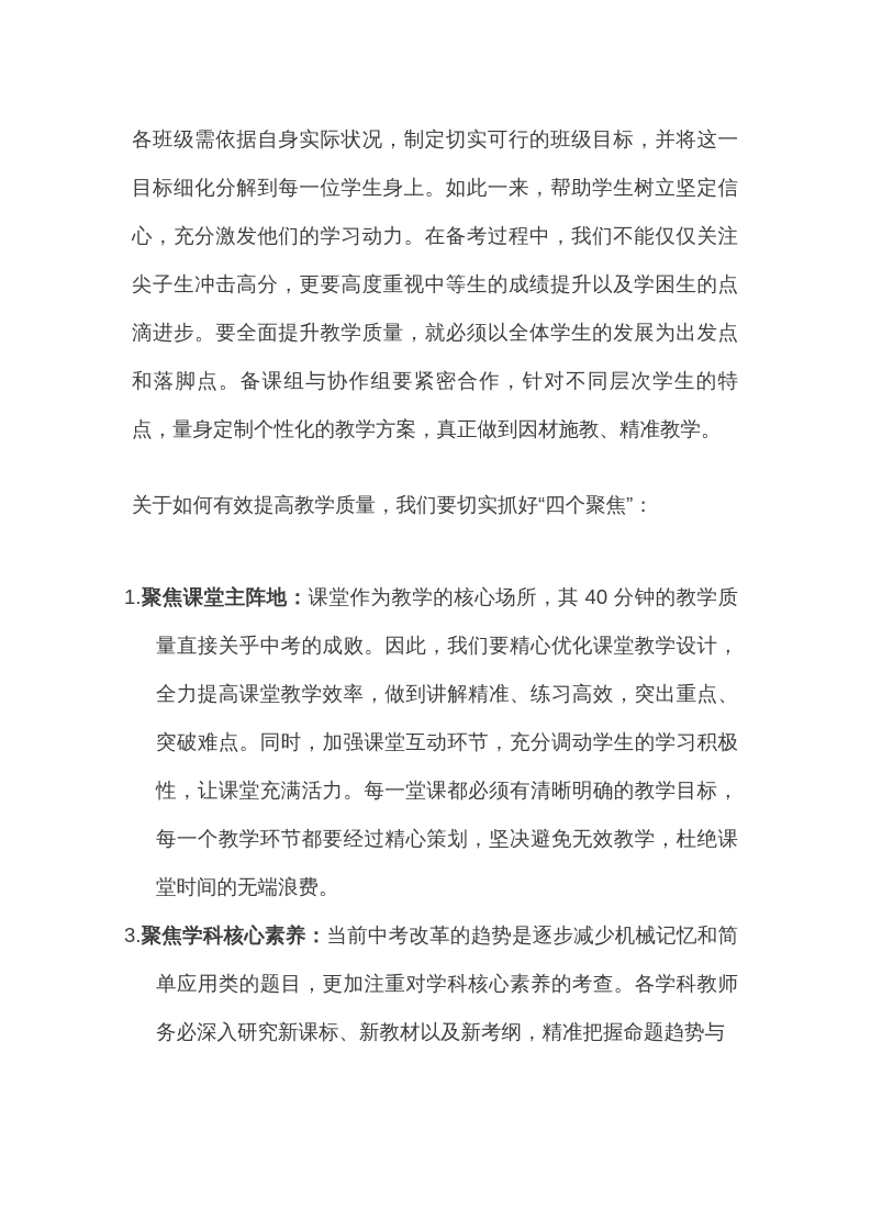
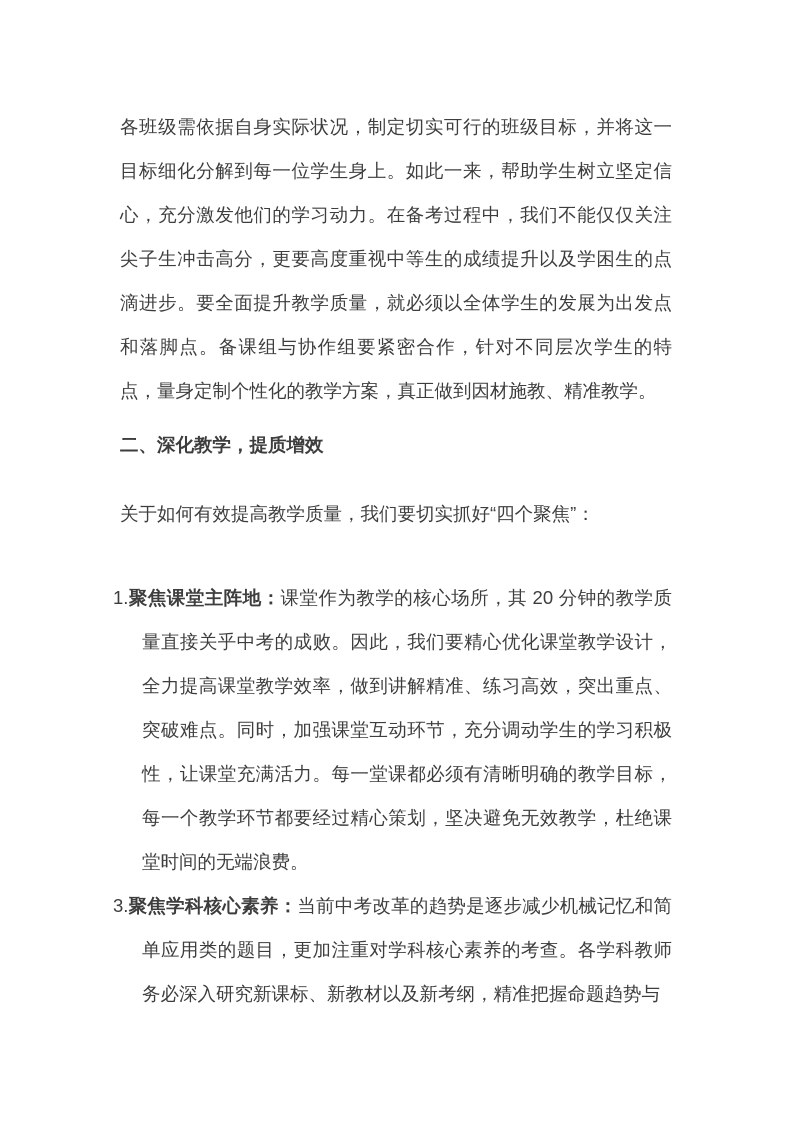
  各班级需依据自身实际状况，制定切实可行的班级目标，并将这一目标细化分解到每一位学生身上。如此一来，帮助学生树立坚定信心，充分激发他们的学习动力。在备考过程中，我们不能仅仅关注尖子生冲击高分，更要高度重视中等生的成绩提升以及学困生的点滴进步。要全面提升教学质量，就必须以全体学生的发展为出发点和落脚点。备课组与协作组要紧密合作，针对不同层次学生的特点，量身定制个性化的教学方案，真正做到因材施教、精准教学。
+ 二、深化教学，提质增效
  关于如何有效提高教学质量，我们要切实抓好“四个聚焦”：
- 1.聚焦课堂主阵地：课堂作为教学的核心场所，其 40 分钟的教学质量直接关乎中考的成败。因此，我们要精心优化课堂教学设计，全力提高课堂教学效率，做到讲解精准、练习高效，突出重点、突破难点。同时，加强课堂互动环节，充分调动学生的学习积极性，让课堂充满活力。每一堂课都必须有清晰明确的教学目标，每一个教学环节都要经过精心策划，坚决避免无效教学，杜绝课堂时间的无端浪费。
+ 1.聚焦课堂主阵地：课堂作为教学的核心场所，其 20 分钟的教学质量直接关乎中考的成败。因此，我们要精心优化课堂教学设计，全力提高课堂教学效率，做到讲解精准、练习高效，突出重点、突破难点。同时，加强课堂互动环节，充分调动学生的学习积极性，让课堂充满活力。每一堂课都必须有清晰明确的教学目标，每一个教学环节都要经过精心策划，坚决避免无效教学，杜绝课堂时间的无端浪费。
  3.聚焦学科核心素养：当前中考改革的趋势是逐步减少机械记忆和简单应用类的题目，更加注重对学科核心素养的考查。各学科教师务必深入研究新课标、新教材以及新考纲，精准把握命题趋势与
